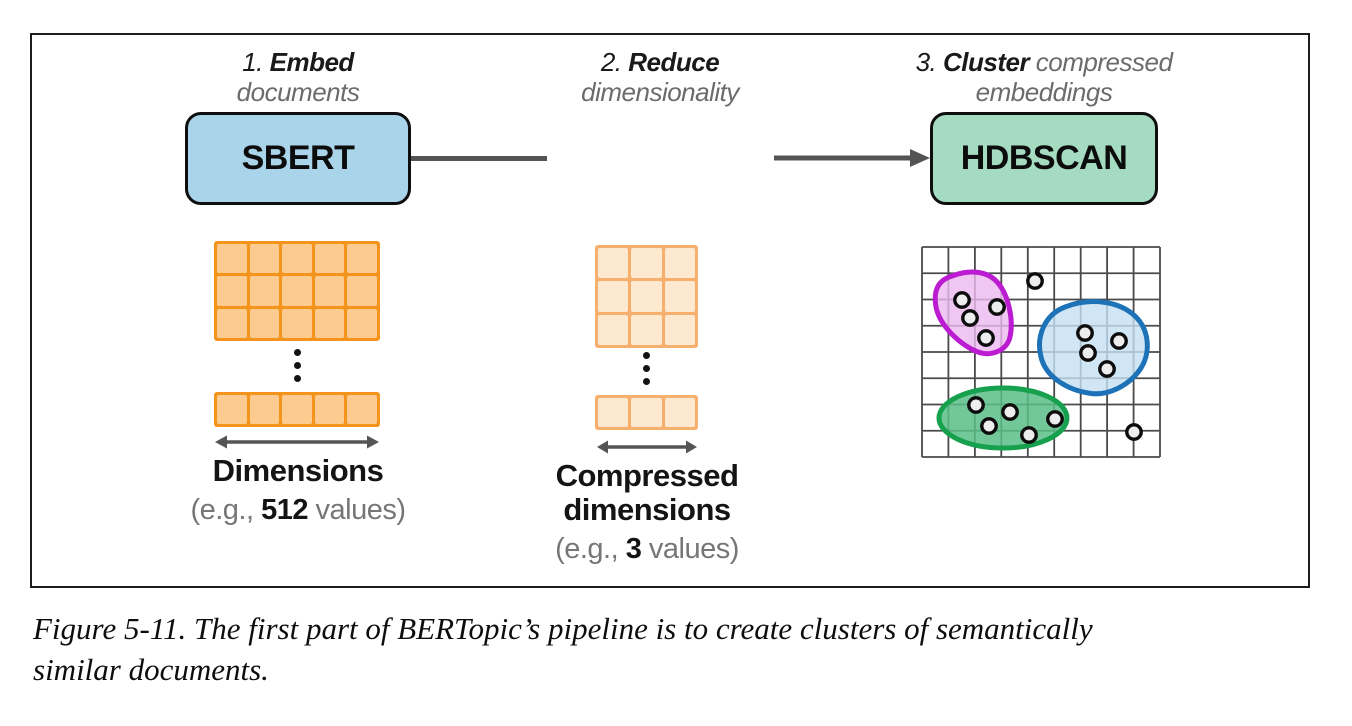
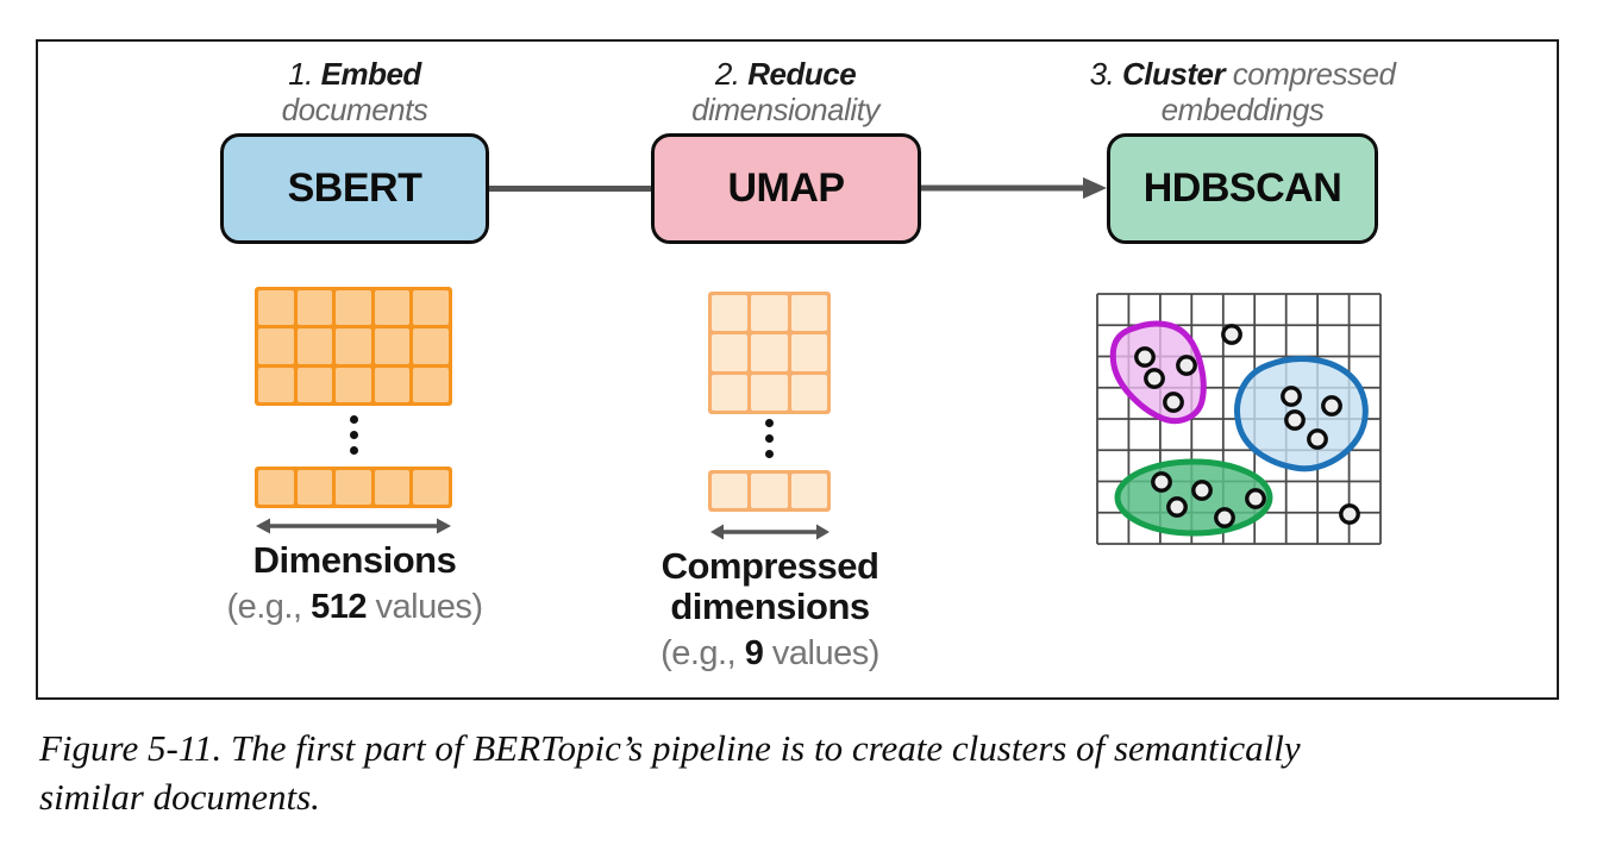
  1. Embed
  documents
  2. Reduce
  dimensionality
  3. Cluster compressed
  embeddings
  SBERT
+ UMAP
  HDBSCAN
  Dimensions
  (e.g., 512 values)
  Compressed
  dimensions
- (e.g., 3 values)
+ (e.g., 9 values)
  Figure 5-11. The first part of BERTopic’s pipeline is to create clusters of semantically
  similar documents.
